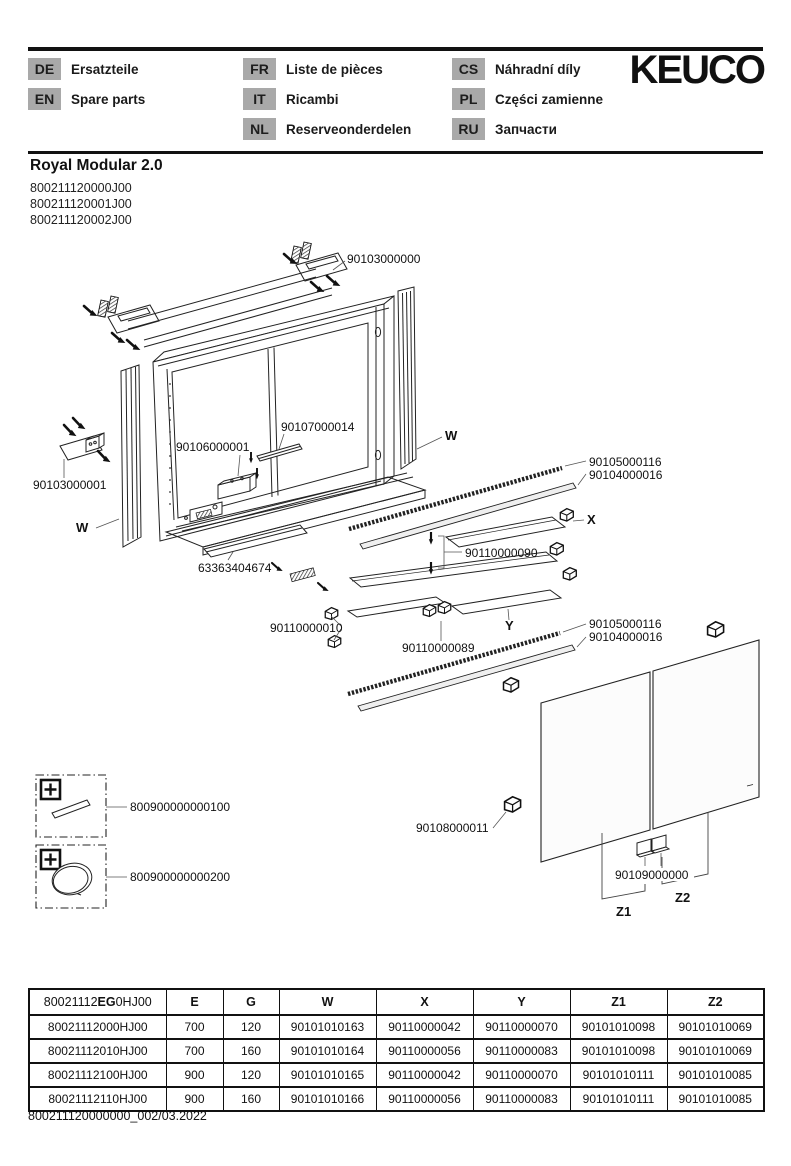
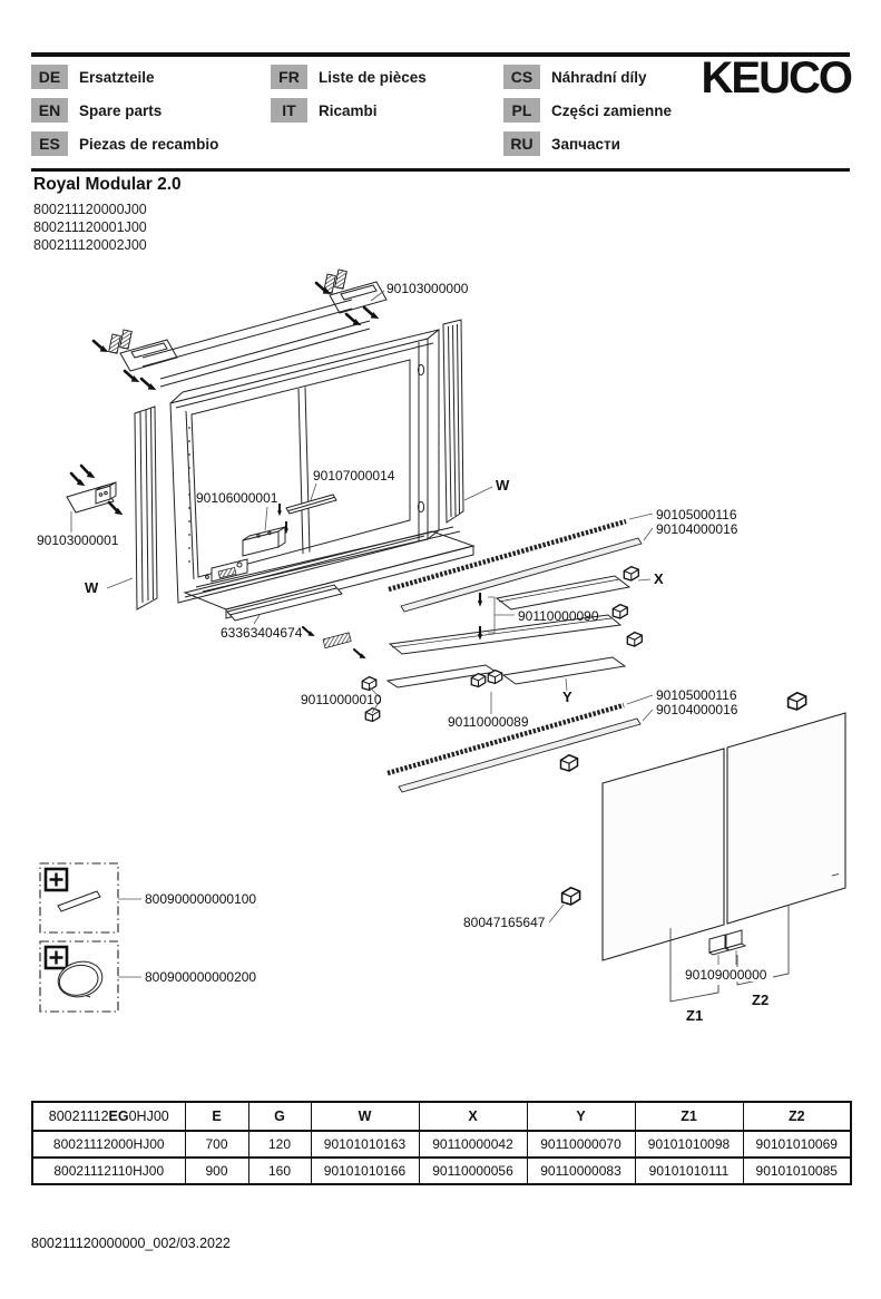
  DE
  Ersatzteile
  EN
  Spare parts
+ ES
+ Piezas de recambio
  FR
  Liste de pièces
  IT
  Ricambi
- NL
- Reserveonderdelen
  CS
  Náhradní díly
  PL
  Części zamienne
  RU
  Запчасти
  KEUCO
  Royal Modular 2.0
  800211120000J00
  800211120001J00
  800211120002J00
  90103000000
  90103000001
  W
  90106000001
  90107000014
  W
  63363404674
  90105000116
  90104000016
  X
  90110000090
  90110000010
  Y
  90110000089
  90105000116
  90104000016
- 90108000011
+ 80047165647
  90109000000
  Z1
  Z2
  800900000000100
  800900000000200
  80021112EG0HJ00	E	G	W	X	Y	Z1	Z2
  80021112000HJ00	700	120	90101010163	90110000042	90110000070	90101010098	90101010069
- 80021112010HJ00	700	160	90101010164	90110000056	90110000083	90101010098	90101010069
- 80021112100HJ00	900	120	90101010165	90110000042	90110000070	90101010111	90101010085
  80021112110HJ00	900	160	90101010166	90110000056	90110000083	90101010111	90101010085
  800211120000000_002/03.2022
